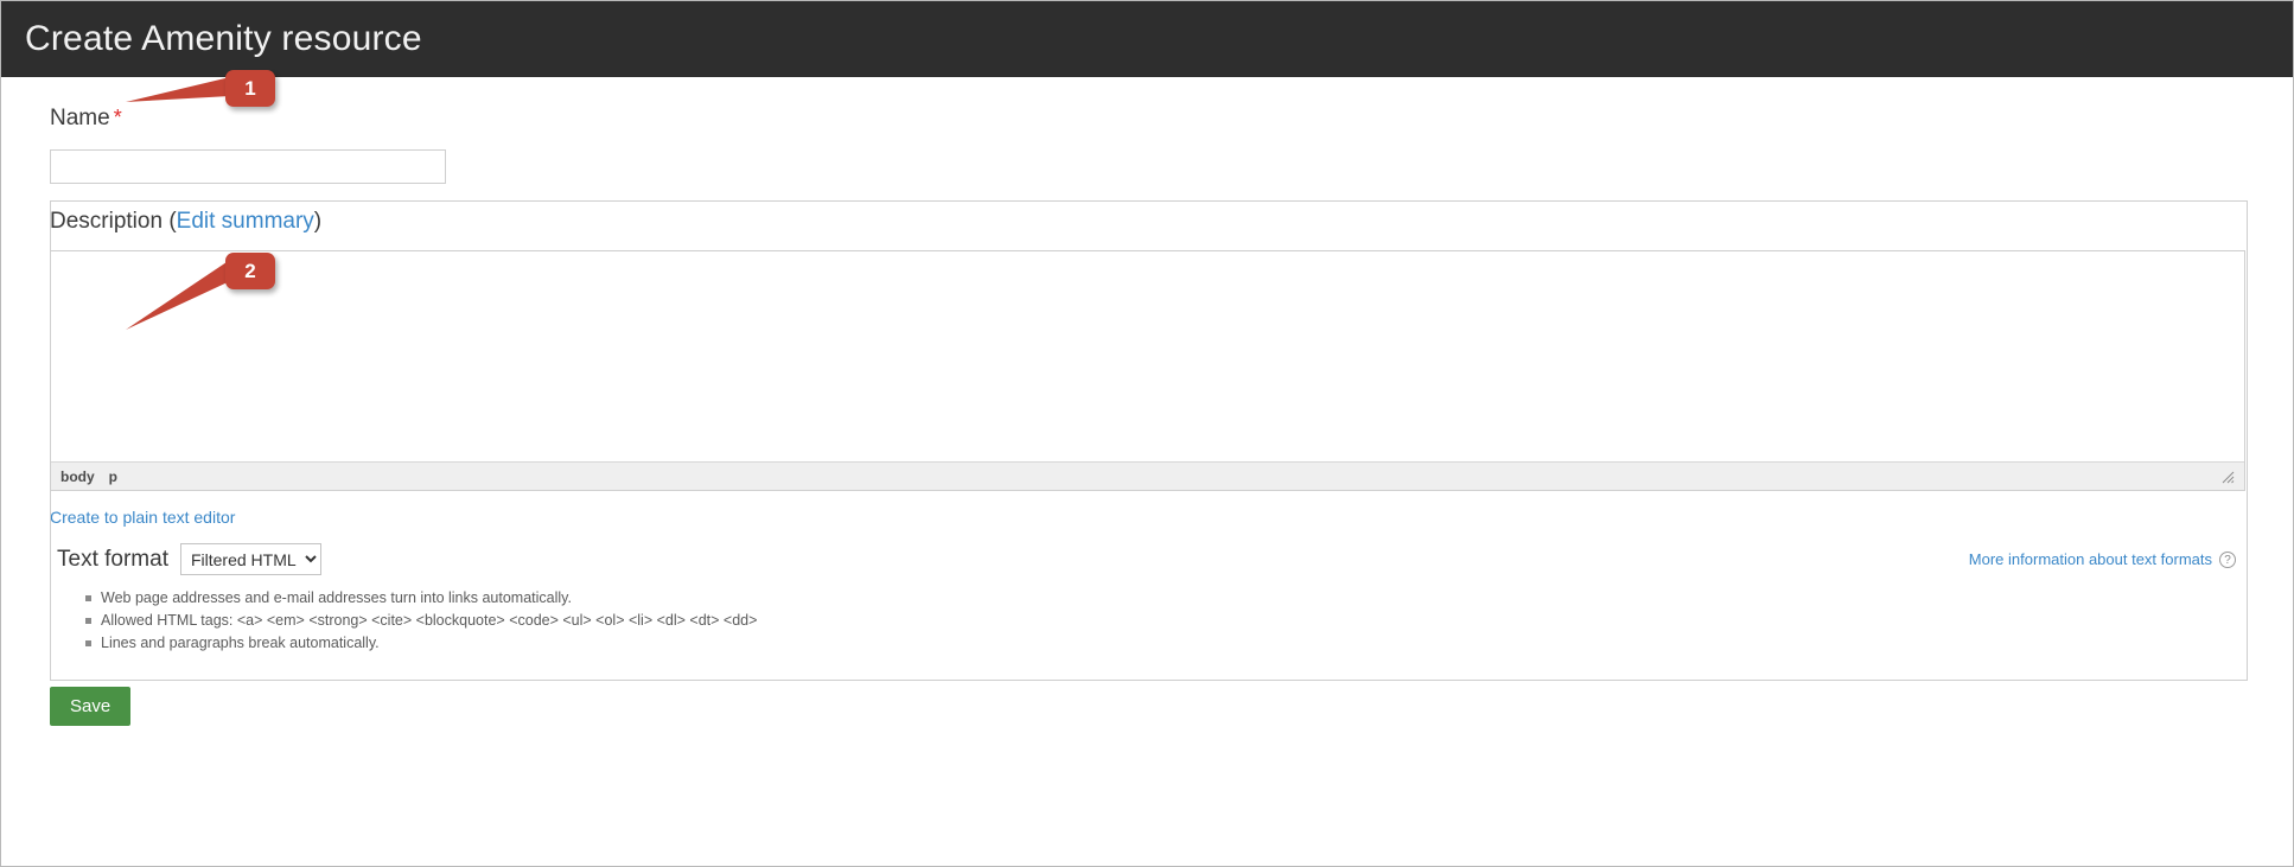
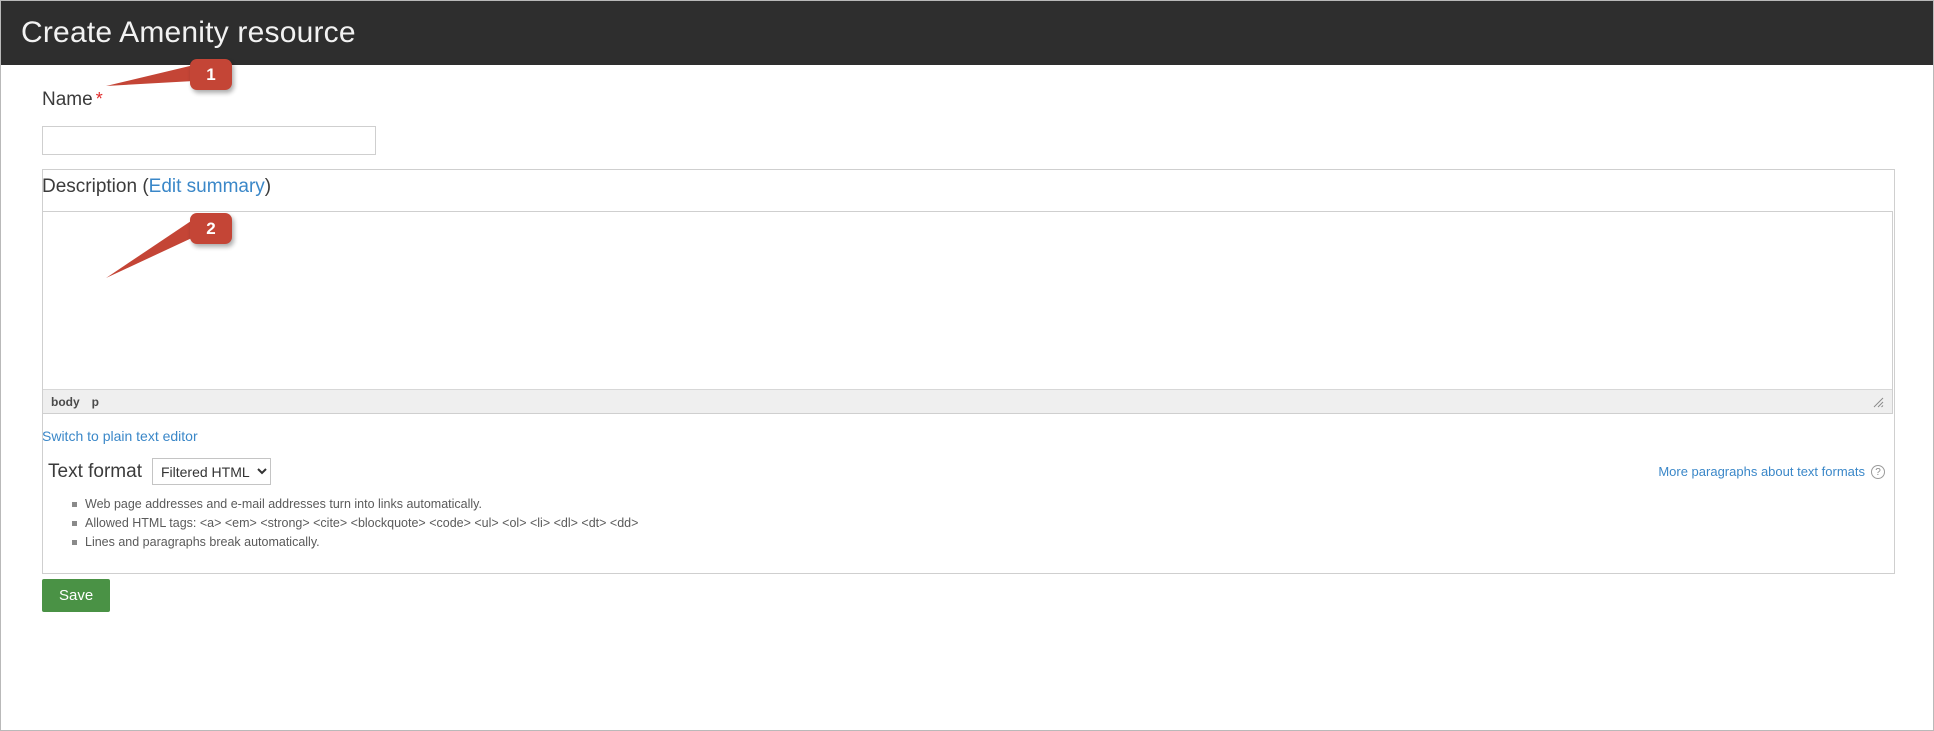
  Create Amenity resource
  Name *
  Description (Edit summary)
  body
  p
- Create to plain text editor
+ Switch to plain text editor
  Text format
  Filtered HTML
- More information about text formats
+ More paragraphs about text formats
  ?
  Web page addresses and e-mail addresses turn into links automatically.
  Allowed HTML tags: <a> <em> <strong> <cite> <blockquote> <code> <ul> <ol> <li> <dl> <dt> <dd>
  Lines and paragraphs break automatically.
  Save
  1
  2
